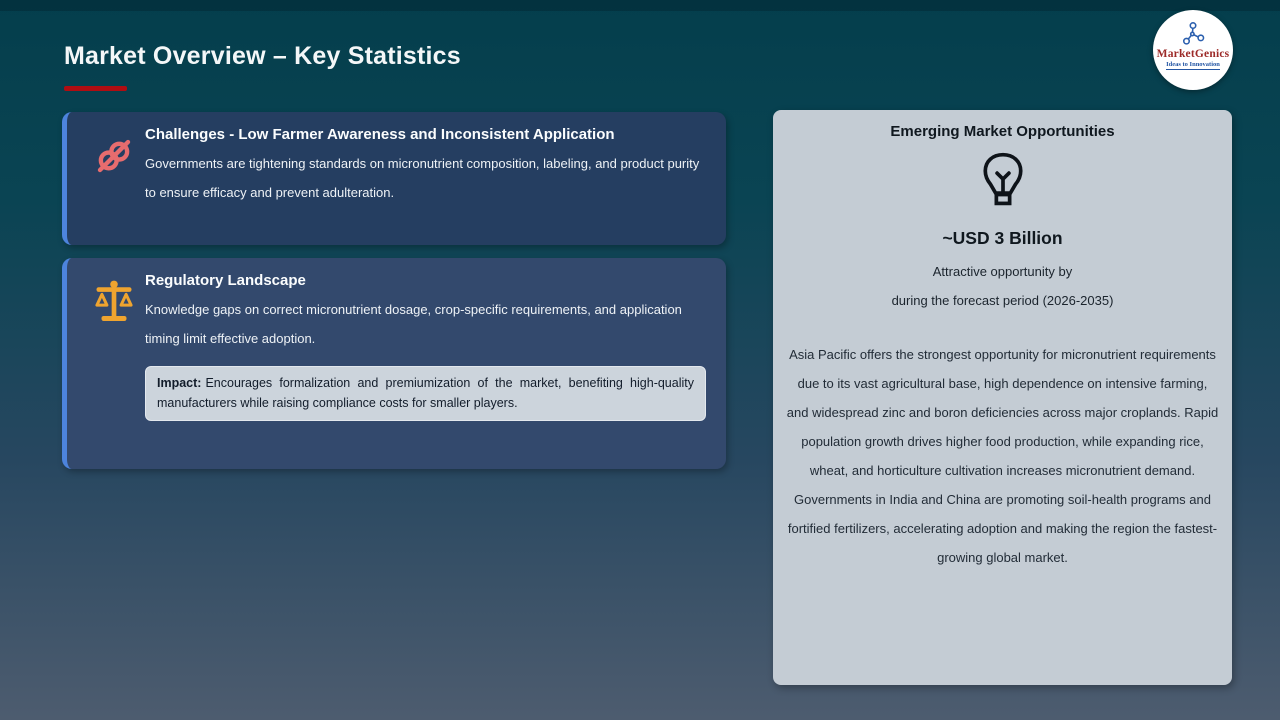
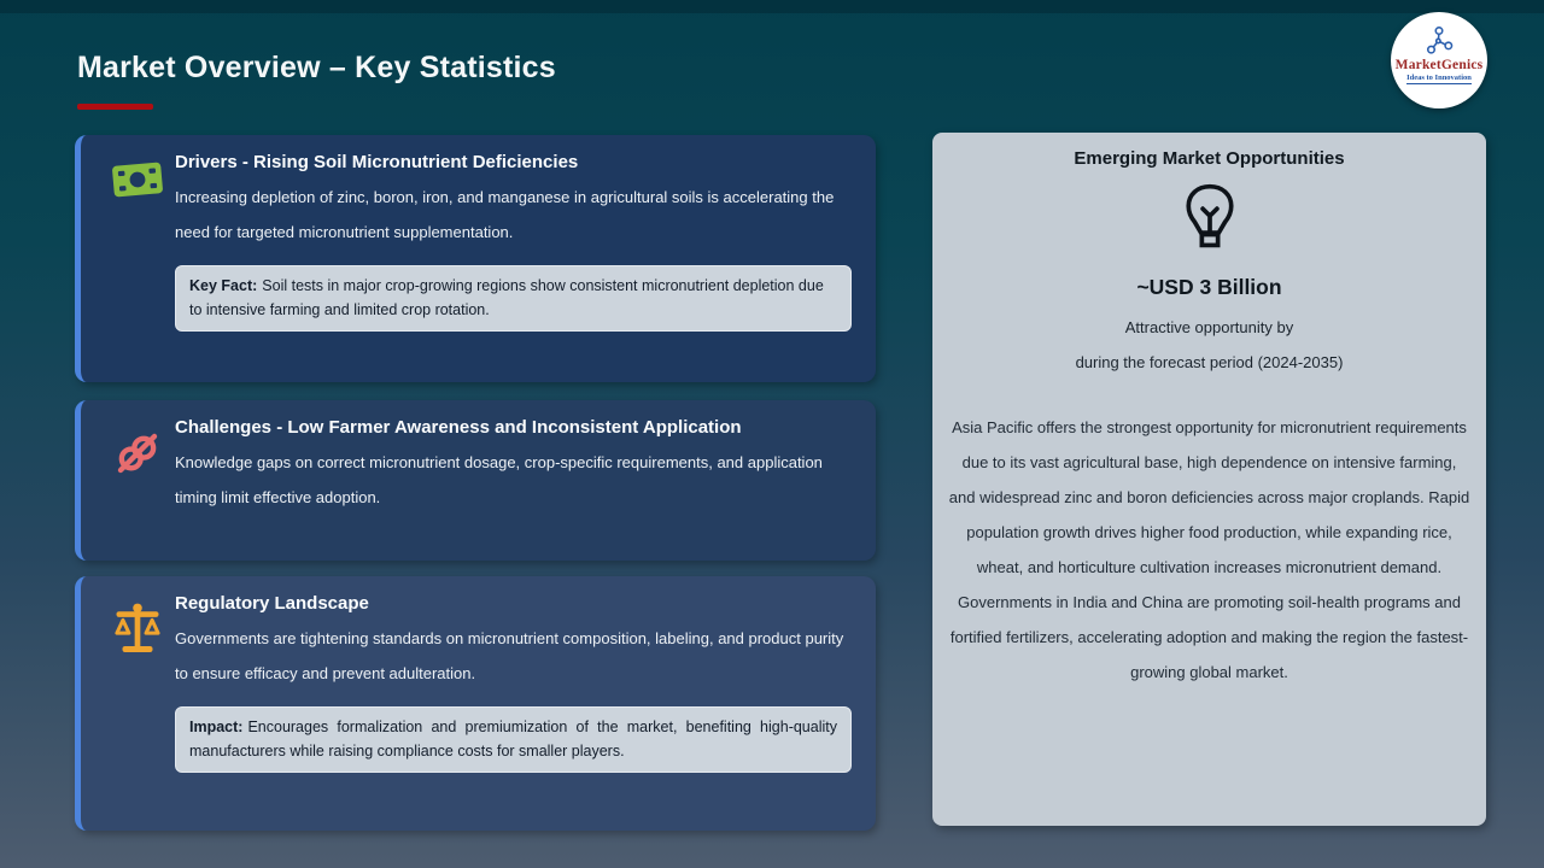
  Market Overview – Key Statistics
  MarketGenics
+ Drivers - Rising Soil Micronutrient Deficiencies
+ Increasing depletion of zinc, boron, iron, and manganese in agricultural soils is accelerating the need for targeted micronutrient supplementation.
+ Key Fact: Soil tests in major crop-growing regions show consistent micronutrient depletion due to intensive farming and limited crop rotation.
  Challenges - Low Farmer Awareness and Inconsistent Application
- Governments are tightening standards on micronutrient composition, labeling, and product purity to ensure efficacy and prevent adulteration.
+ Knowledge gaps on correct micronutrient dosage, crop-specific requirements, and application timing limit effective adoption.
  Regulatory Landscape
- Knowledge gaps on correct micronutrient dosage, crop-specific requirements, and application timing limit effective adoption.
+ Governments are tightening standards on micronutrient composition, labeling, and product purity to ensure efficacy and prevent adulteration.
  Impact: Encourages formalization and premiumization of the market, benefiting high-quality manufacturers while raising compliance costs for smaller players.
  Emerging Market Opportunities
  ~USD 3 Billion
  Attractive opportunity by
- during the forecast period (2026-2035)
+ during the forecast period (2024-2035)
  Asia Pacific offers the strongest opportunity for micronutrient requirements due to its vast agricultural base, high dependence on intensive farming, and widespread zinc and boron deficiencies across major croplands. Rapid population growth drives higher food production, while expanding rice, wheat, and horticulture cultivation increases micronutrient demand. Governments in India and China are promoting soil-health programs and fortified fertilizers, accelerating adoption and making the region the fastest-growing global market.
